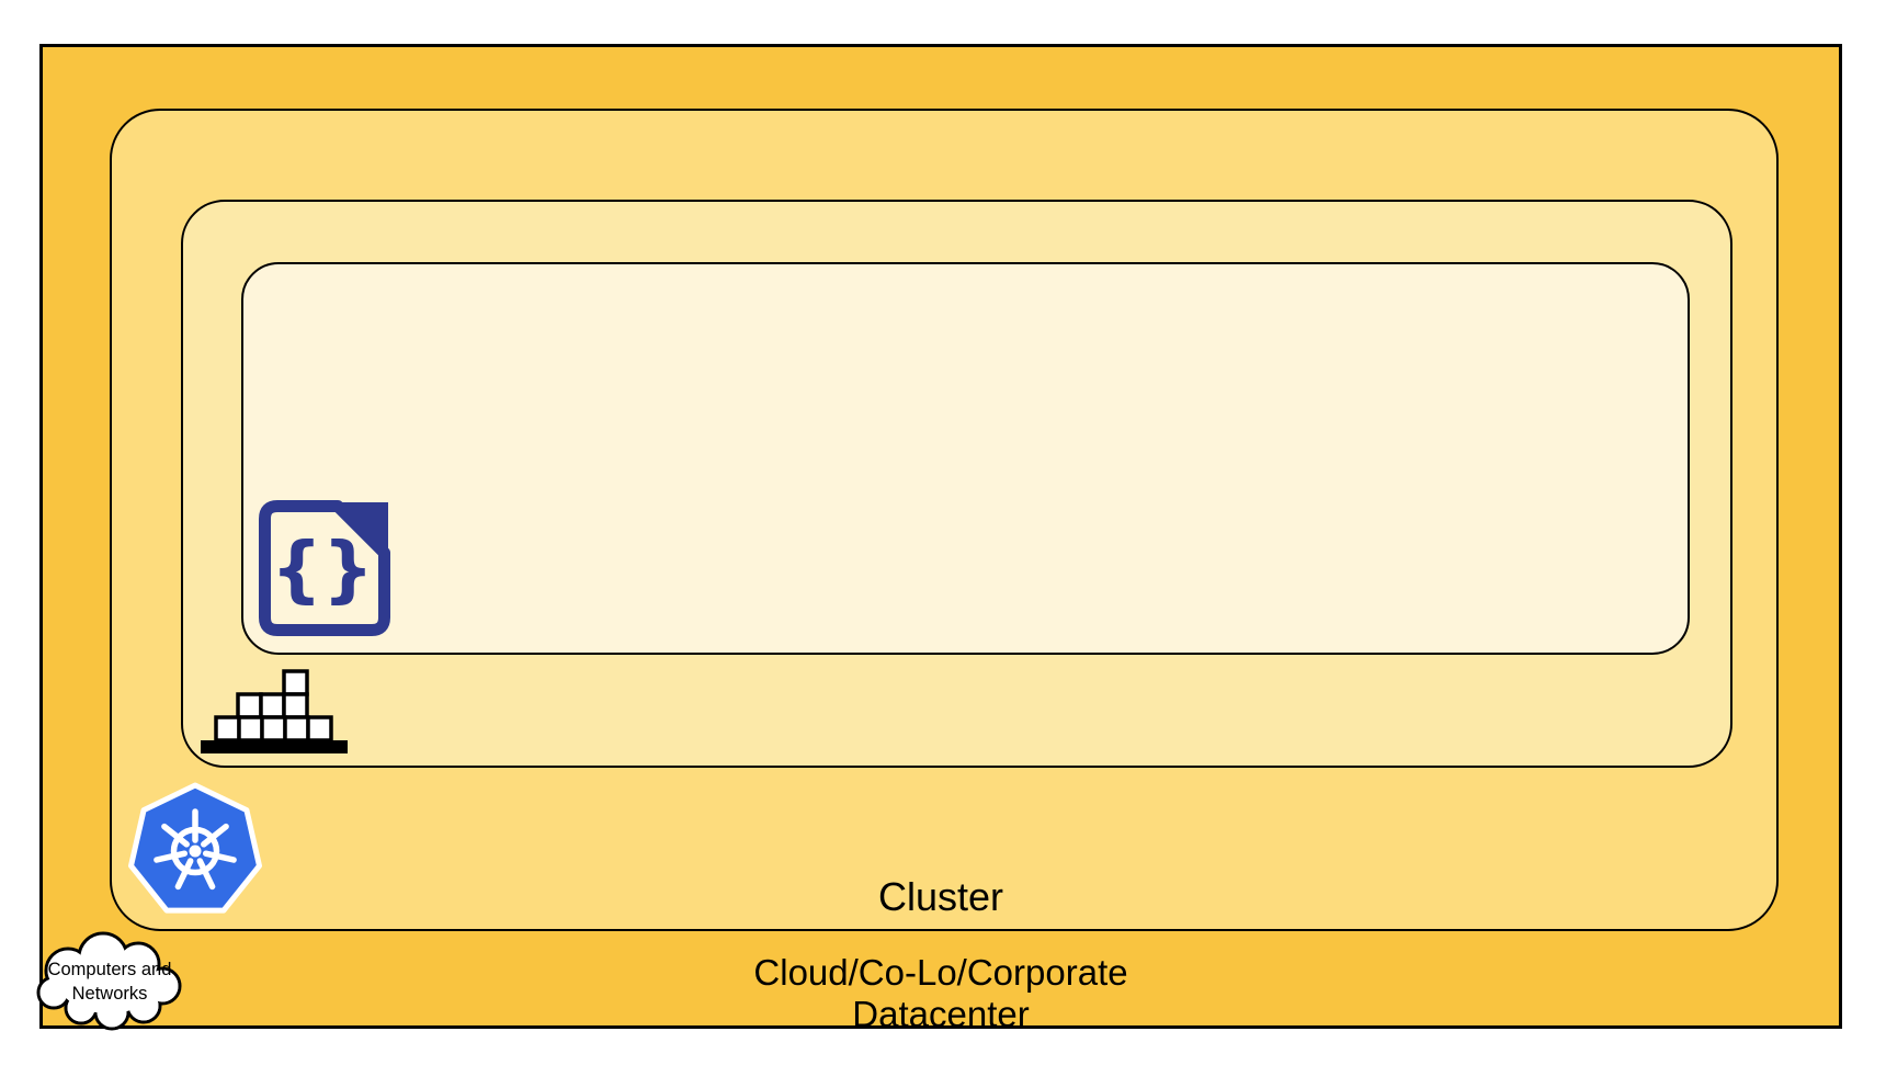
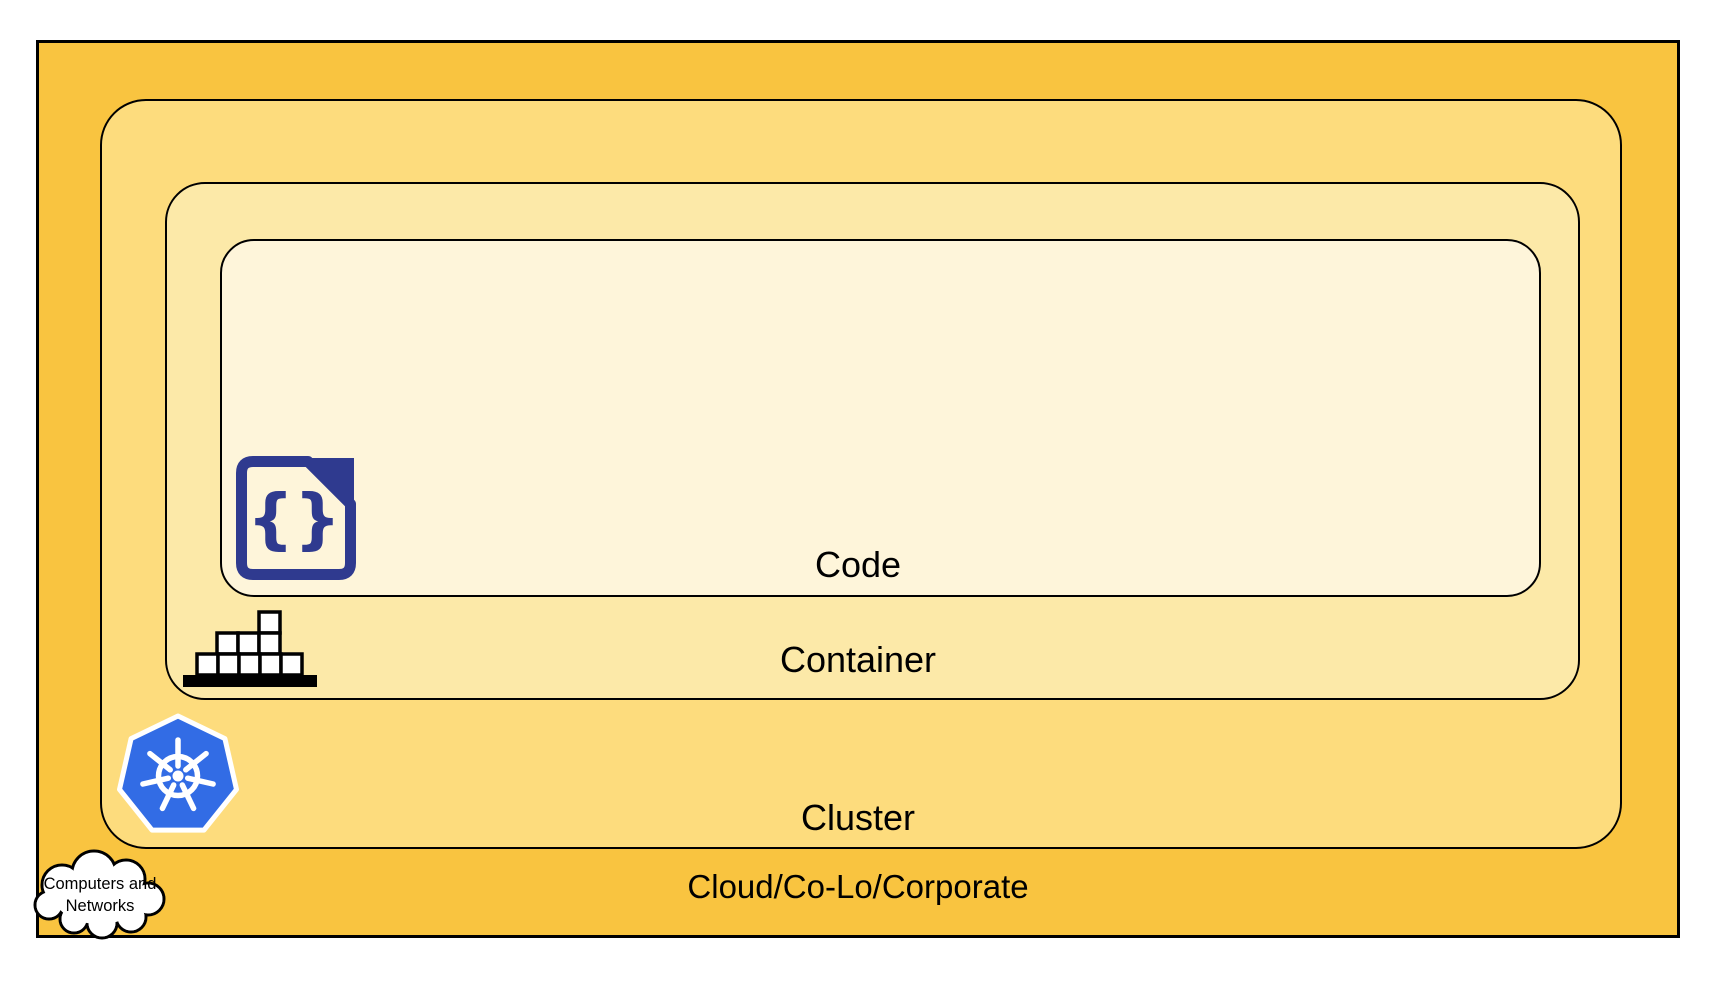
+ Code
+ Container
  Cluster
  Cloud/Co-Lo/Corporate
- Datacenter
  {}
  Computers and
  Networks
